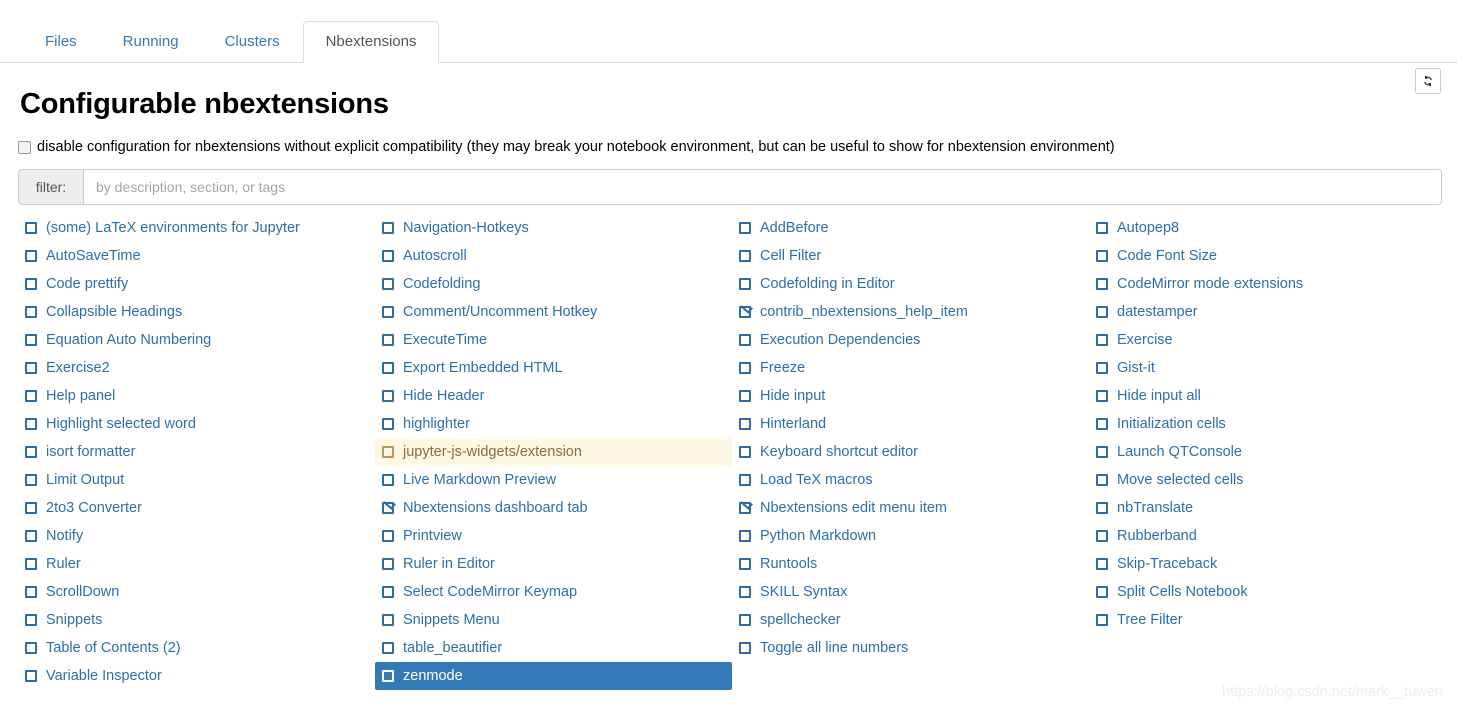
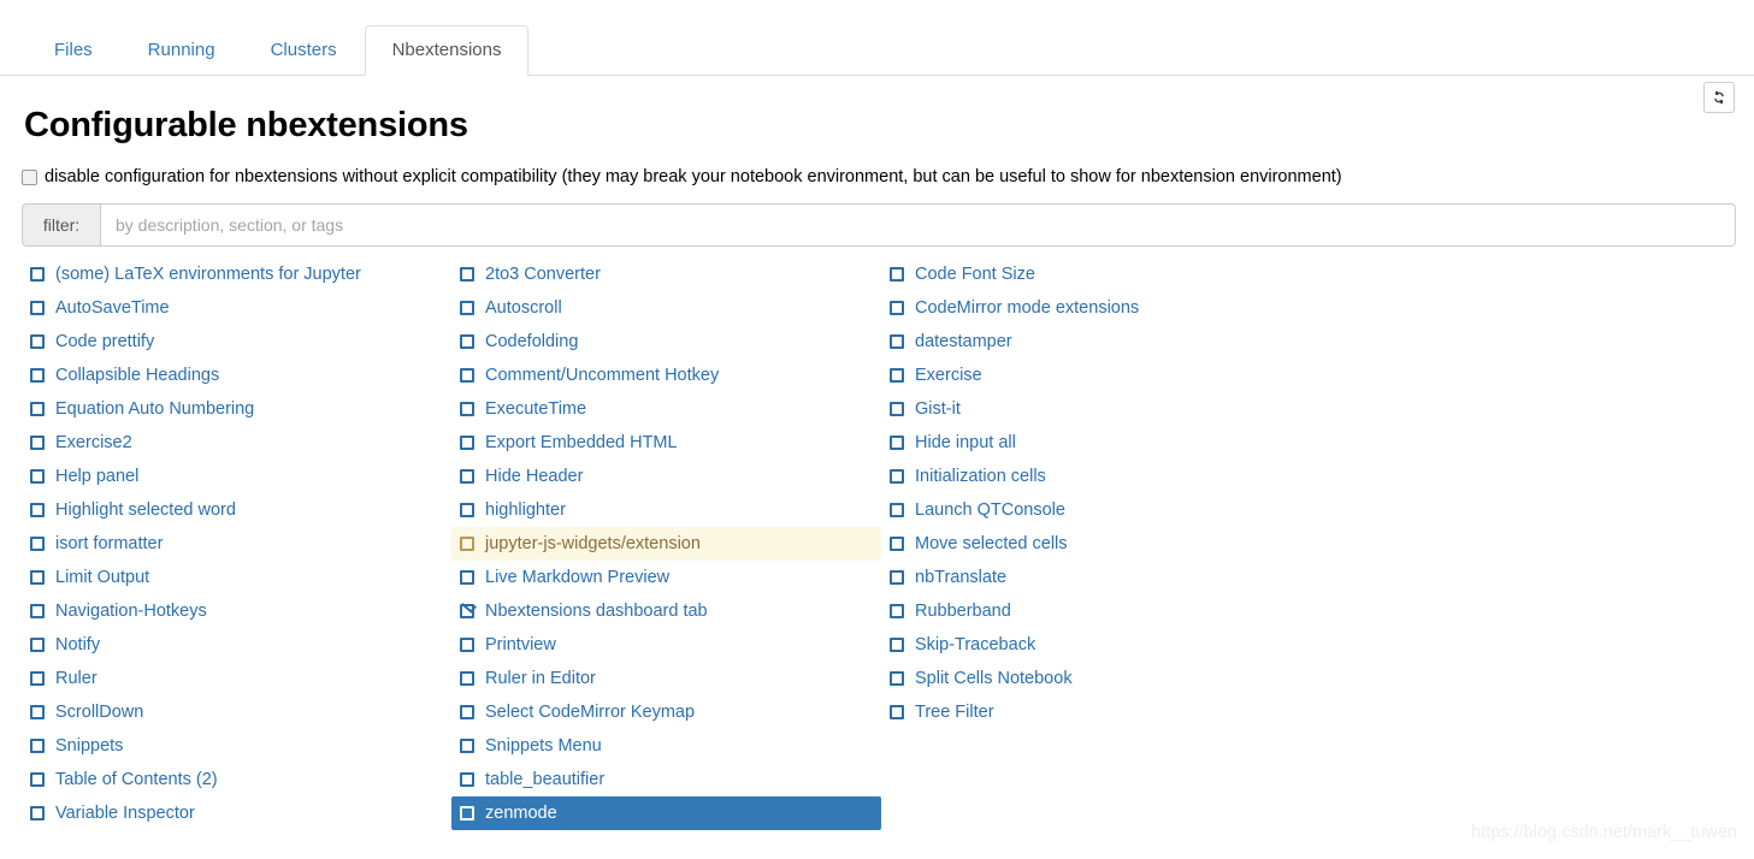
  Files
  Running
  Clusters
  Nbextensions
  Configurable nbextensions
  disable configuration for nbextensions without explicit compatibility (they may break your notebook environment, but can be useful to show for nbextension environment)
  filter:
  by description, section, or tags
  (some) LaTeX environments for Jupyter
  AutoSaveTime
  Code prettify
  Collapsible Headings
  Equation Auto Numbering
  Exercise2
  Help panel
  Highlight selected word
  isort formatter
  Limit Output
- 2to3 Converter
+ Navigation-Hotkeys
  Notify
  Ruler
  ScrollDown
  Snippets
  Table of Contents (2)
  Variable Inspector
- Navigation-Hotkeys
+ 2to3 Converter
  Autoscroll
  Codefolding
  Comment/Uncomment Hotkey
  ExecuteTime
  Export Embedded HTML
  Hide Header
  highlighter
  jupyter-js-widgets/extension
  Live Markdown Preview
  Nbextensions dashboard tab
  Printview
  Ruler in Editor
  Select CodeMirror Keymap
  Snippets Menu
  table_beautifier
  zenmode
- AddBefore
- Cell Filter
- Codefolding in Editor
- contrib_nbextensions_help_item
- Execution Dependencies
- Freeze
- Hide input
- Hinterland
- Keyboard shortcut editor
- Load TeX macros
- Nbextensions edit menu item
- Python Markdown
- Runtools
- SKILL Syntax
- spellchecker
- Toggle all line numbers
- Autopep8
  Code Font Size
  CodeMirror mode extensions
  datestamper
  Exercise
  Gist-it
  Hide input all
  Initialization cells
  Launch QTConsole
  Move selected cells
  nbTranslate
  Rubberband
  Skip-Traceback
  Split Cells Notebook
  Tree Filter
